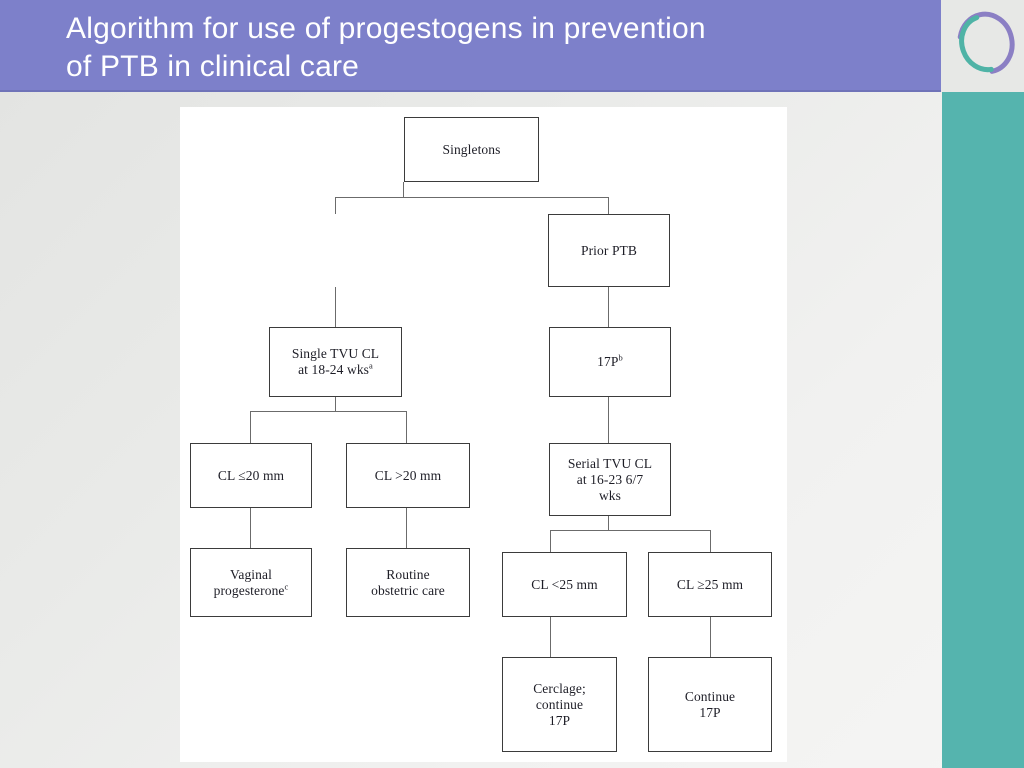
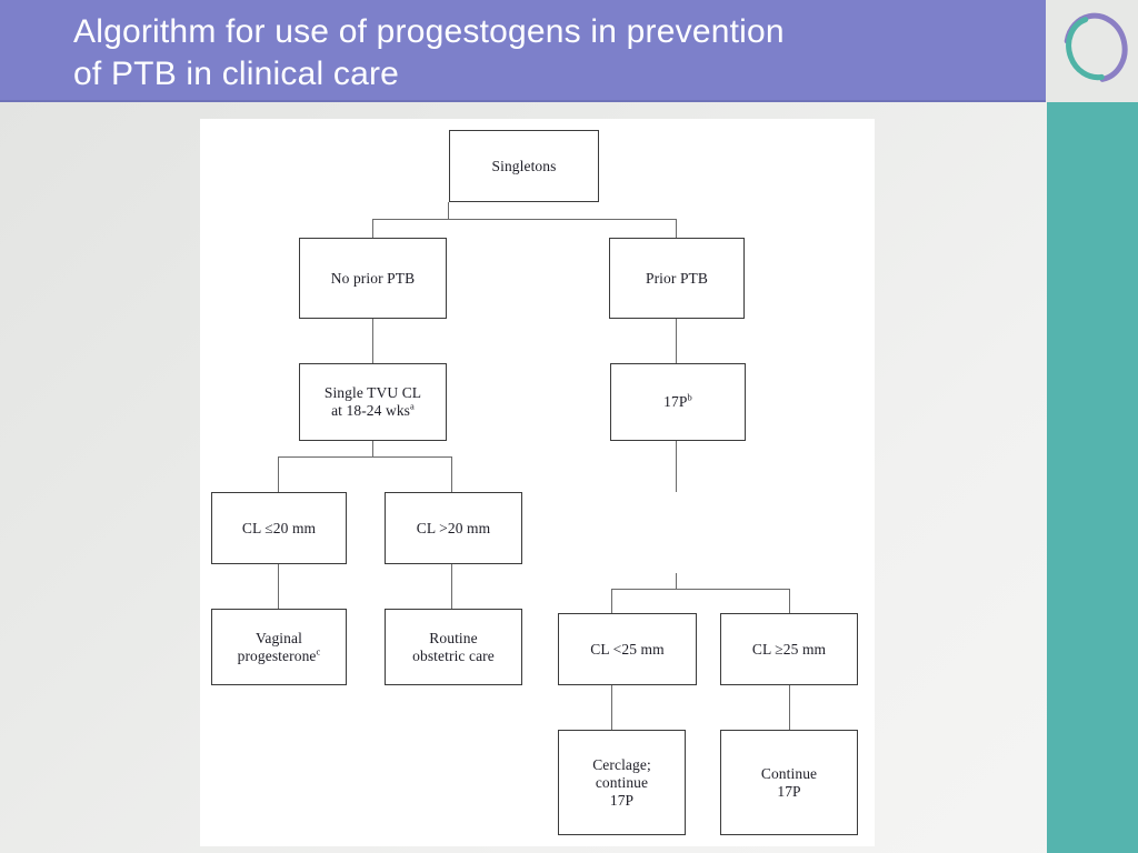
  Algorithm for use of progestogens in prevention
  of PTB in clinical care
  Singletons
+ No prior PTB
  Prior PTB
  Single TVU CL
  at 18-24 wksa
  17Pb
  CL ≤20 mm
  CL >20 mm
- Serial TVU CL
- at 16-23 6/7
- wks
  Vaginal
  progesteronec
  Routine
  obstetric care
  CL <25 mm
  CL ≥25 mm
  Cerclage;
  continue
  17P
  Continue
  17P
